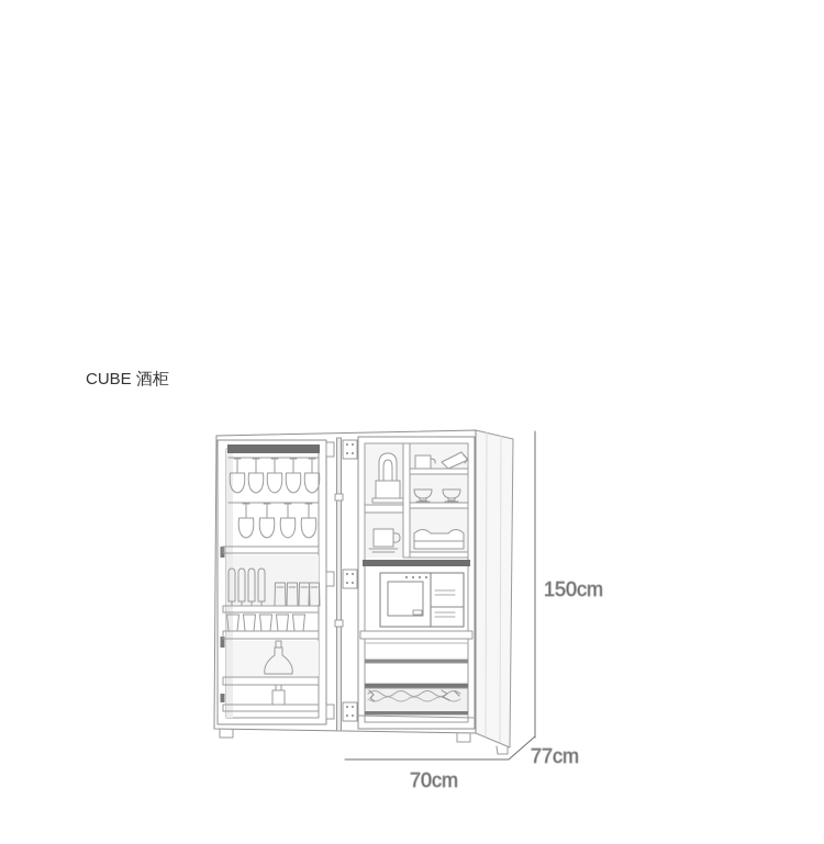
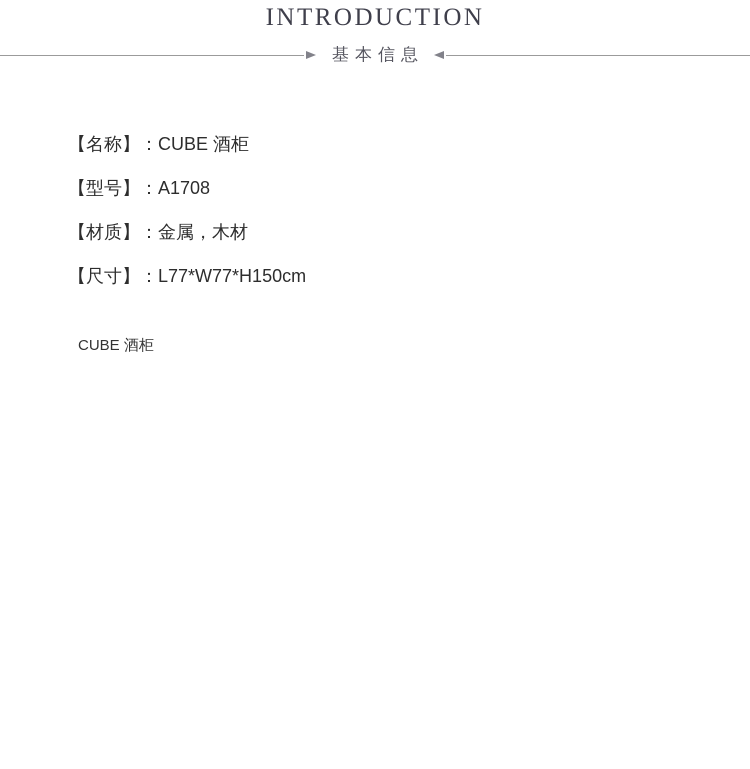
+ INTRODUCTION
+ 基本信息
+ 【名称】：CUBE 酒柜
+ 【型号】：A1708
+ 【材质】：金属，木材
+ 【尺寸】：L77*W77*H150cm
  CUBE 酒柜
- 150cm
- 77cm
- 70cm
